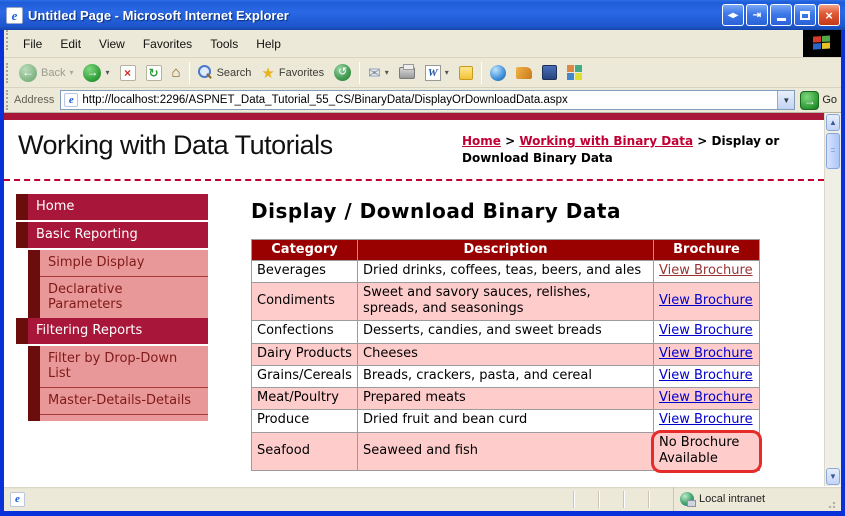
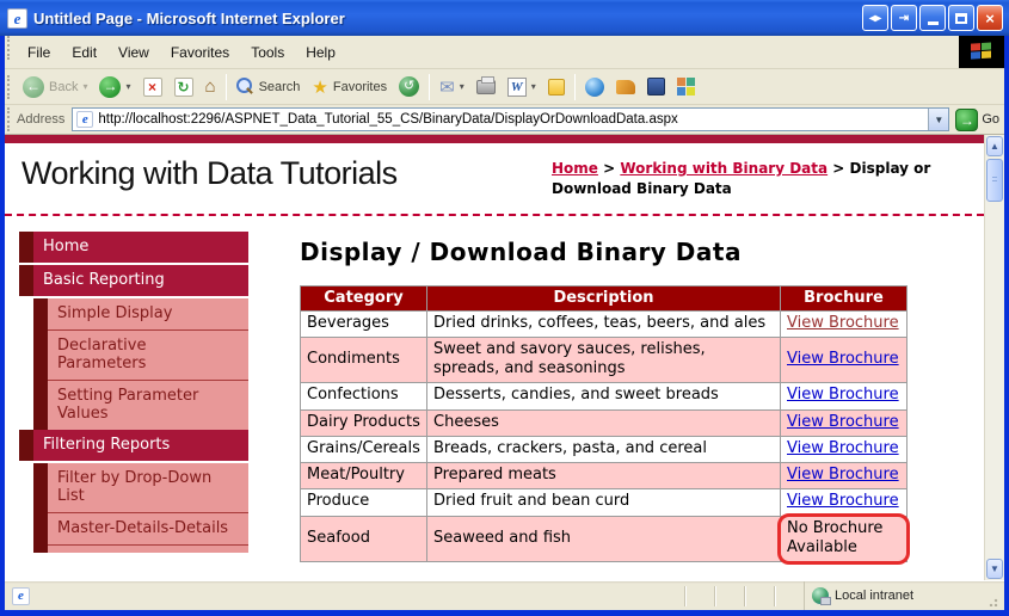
  e
  Untitled Page - Microsoft Internet Explorer
  ◂▸
  ⇥
  ×
  File
  Edit
  View
  Favorites
  Tools
  Help
  ←
  Back
  ▾
  →
  ▾
  ×
  ↻
  ⌂
  Search
  ★
  Favorites
  ↺
  ✉
  ▾
  W
  ▾
  Address
  e
  http://localhost:2296/ASPNET_Data_Tutorial_55_CS/BinaryData/DisplayOrDownloadData.aspx
  ▼
  →
  Go
  Working with Data Tutorials
  Home > Working with Binary Data > Display or Download Binary Data
  Home
  Basic Reporting
  Simple Display
  Declarative Parameters
+ Setting Parameter Values
  Filtering Reports
  Filter by Drop-Down List
  Master-Details-Details
  Display / Download Binary Data
  Category	Description	Brochure
  Beverages	Dried drinks, coffees, teas, beers, and ales	View Brochure
  Condiments	Sweet and savory sauces, relishes, spreads, and seasonings	View Brochure
  Confections	Desserts, candies, and sweet breads	View Brochure
  Dairy Products	Cheeses	View Brochure
  Grains/Cereals	Breads, crackers, pasta, and cereal	View Brochure
  Meat/Poultry	Prepared meats	View Brochure
  Produce	Dried fruit and bean curd	View Brochure
  Seafood	Seaweed and fish	No Brochure Available
  ▲
  ▼
  e
  Local intranet
